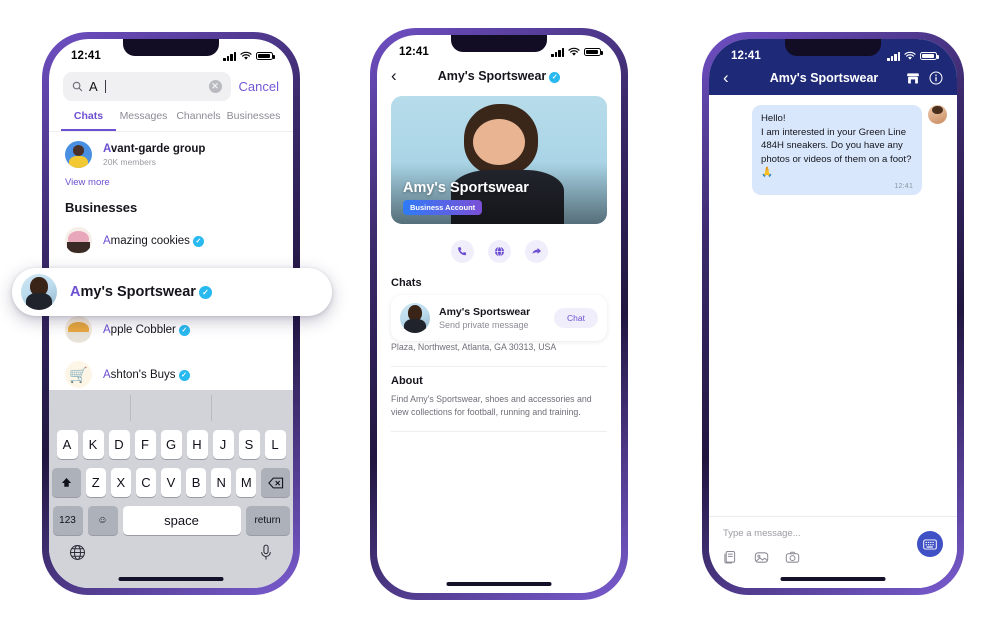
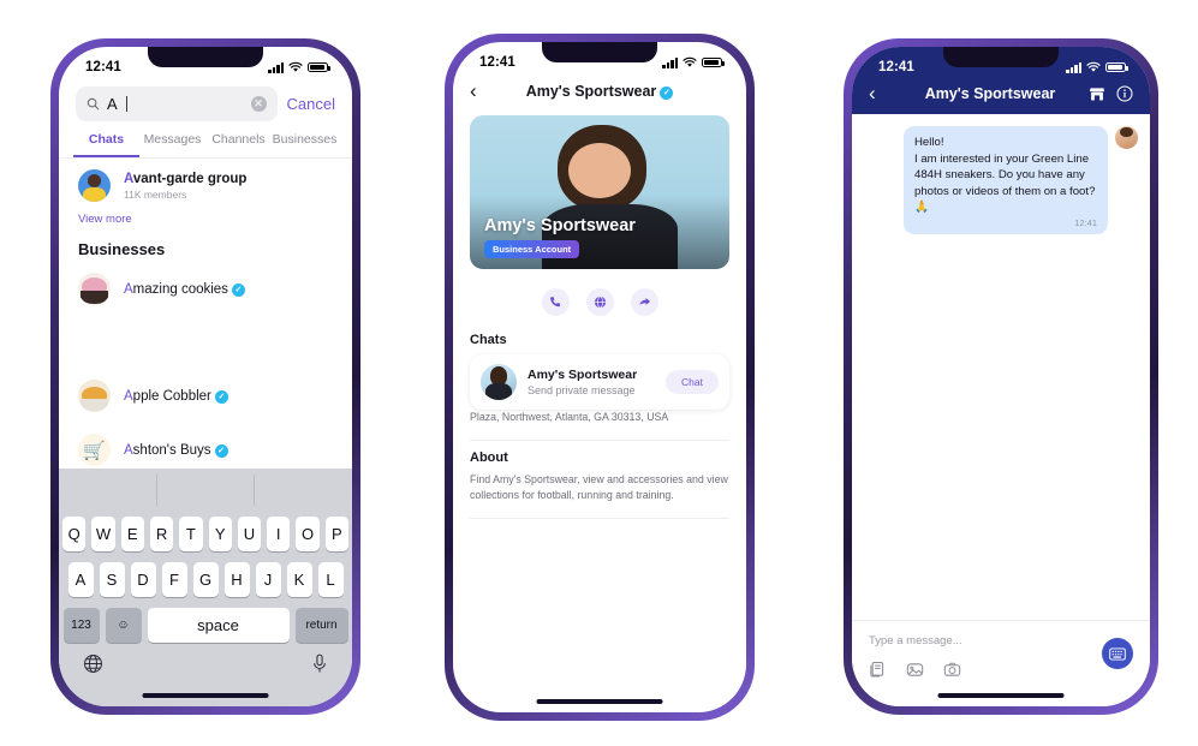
  12:41
  A
  ✕
  Cancel
  Chats
  Messages
  Channels
  Businesses
  Avant-garde group
- 20K members
+ 11K members
  View more
  Businesses
  Amazing cookies
  Apple Cobbler
  Ashton's Buys
+ Q
+ W
+ E
+ R
+ T
+ Y
+ U
+ I
+ O
+ P
  A
- K
+ S
  D
  F
  G
  H
  J
- S
+ K
  L
- Z
- X
- C
- V
- B
- N
- M
  123
  ☺
  space
  return
- Amy's Sportswear ✓
  12:41
  ‹
  Amy's Sportswear
  Amy's Sportswear
  Business Account
  Chats
  Amy's Sportswear
  Send private message
  Chat
  Plaza, Northwest, Atlanta, GA 30313, USA
  About
- Find Amy's Sportswear, shoes and accessories and view collections for football, running and training.
+ Find Amy's Sportswear, view and accessories and view collections for football, running and training.
  12:41
  ‹
  Amy's Sportswear
  Hello!
  I am interested in your Green Line 484H sneakers. Do you have any photos or videos of them on a foot?🙏
  12:41
  Type a message...
